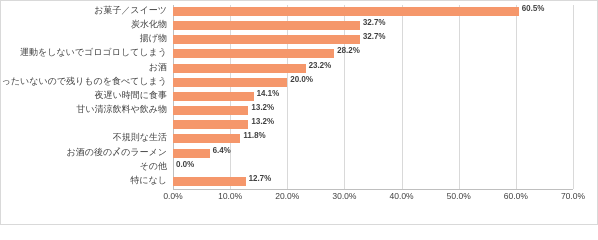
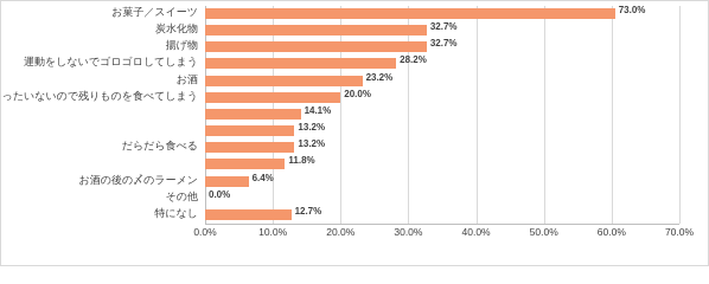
  お菓子／スイーツ
- 60.5%
+ 73.0%
  炭水化物
  32.7%
  揚げ物
  32.7%
  運動をしないでゴロゴロしてしまう
  28.2%
  お酒
  23.2%
  ったいないので残りものを食べてしまう
  20.0%
- 夜遅い時間に食事
  14.1%
- 甘い清涼飲料や飲み物
  13.2%
+ だらだら食べる
  13.2%
- 不規則な生活
  11.8%
  お酒の後の〆のラーメン
  6.4%
  その他
  0.0%
  特になし
  12.7%
  0.0%
  10.0%
  20.0%
  30.0%
  40.0%
  50.0%
  60.0%
  70.0%
